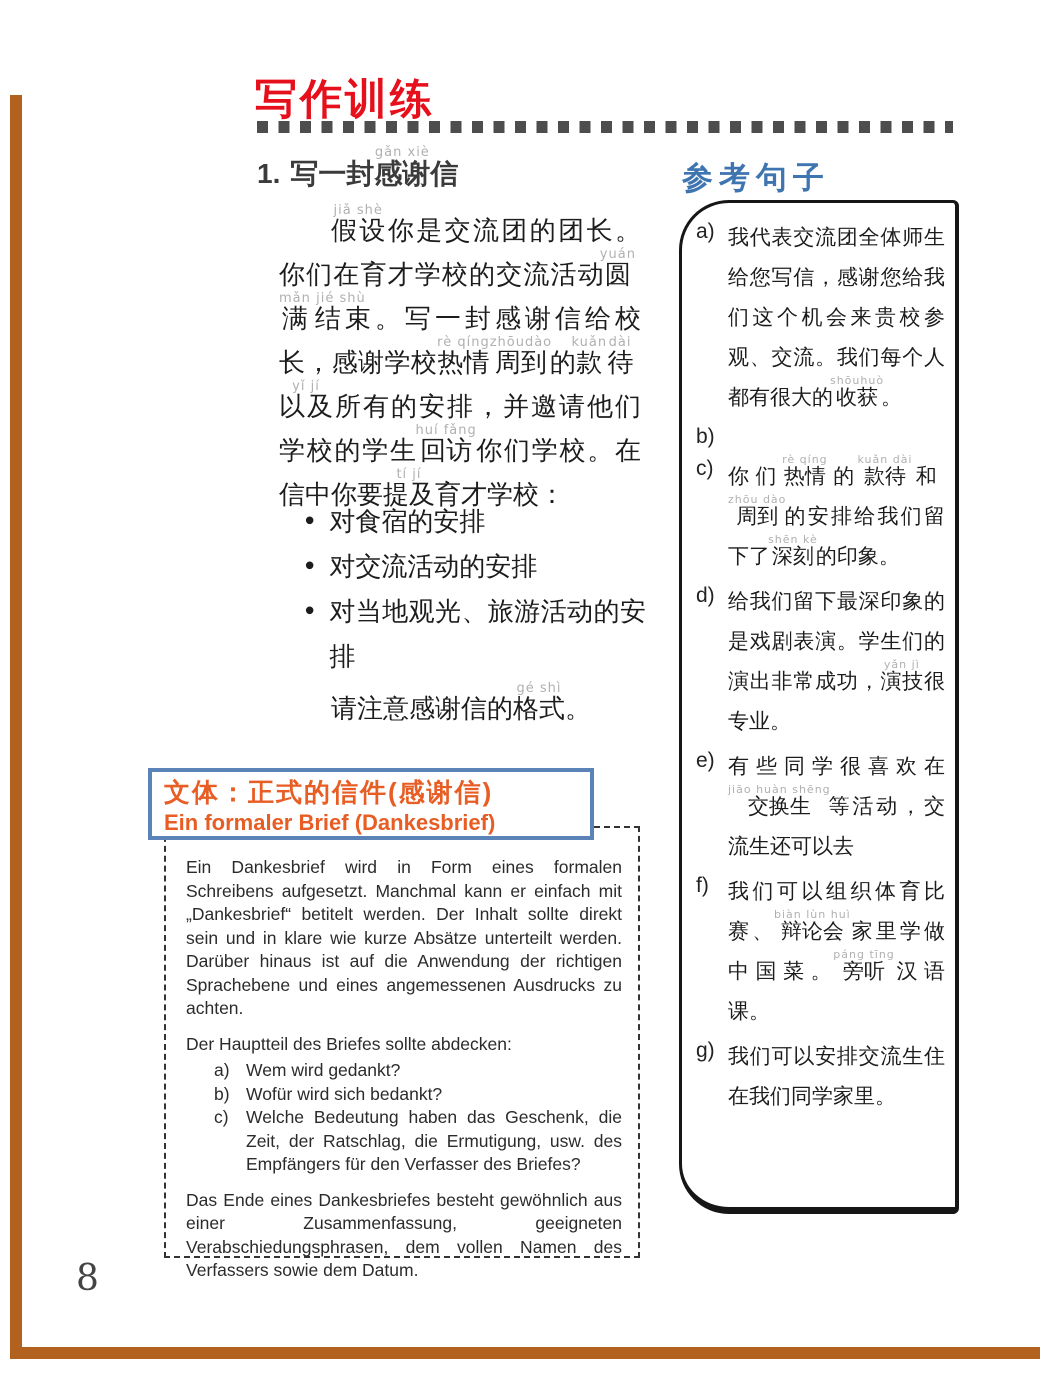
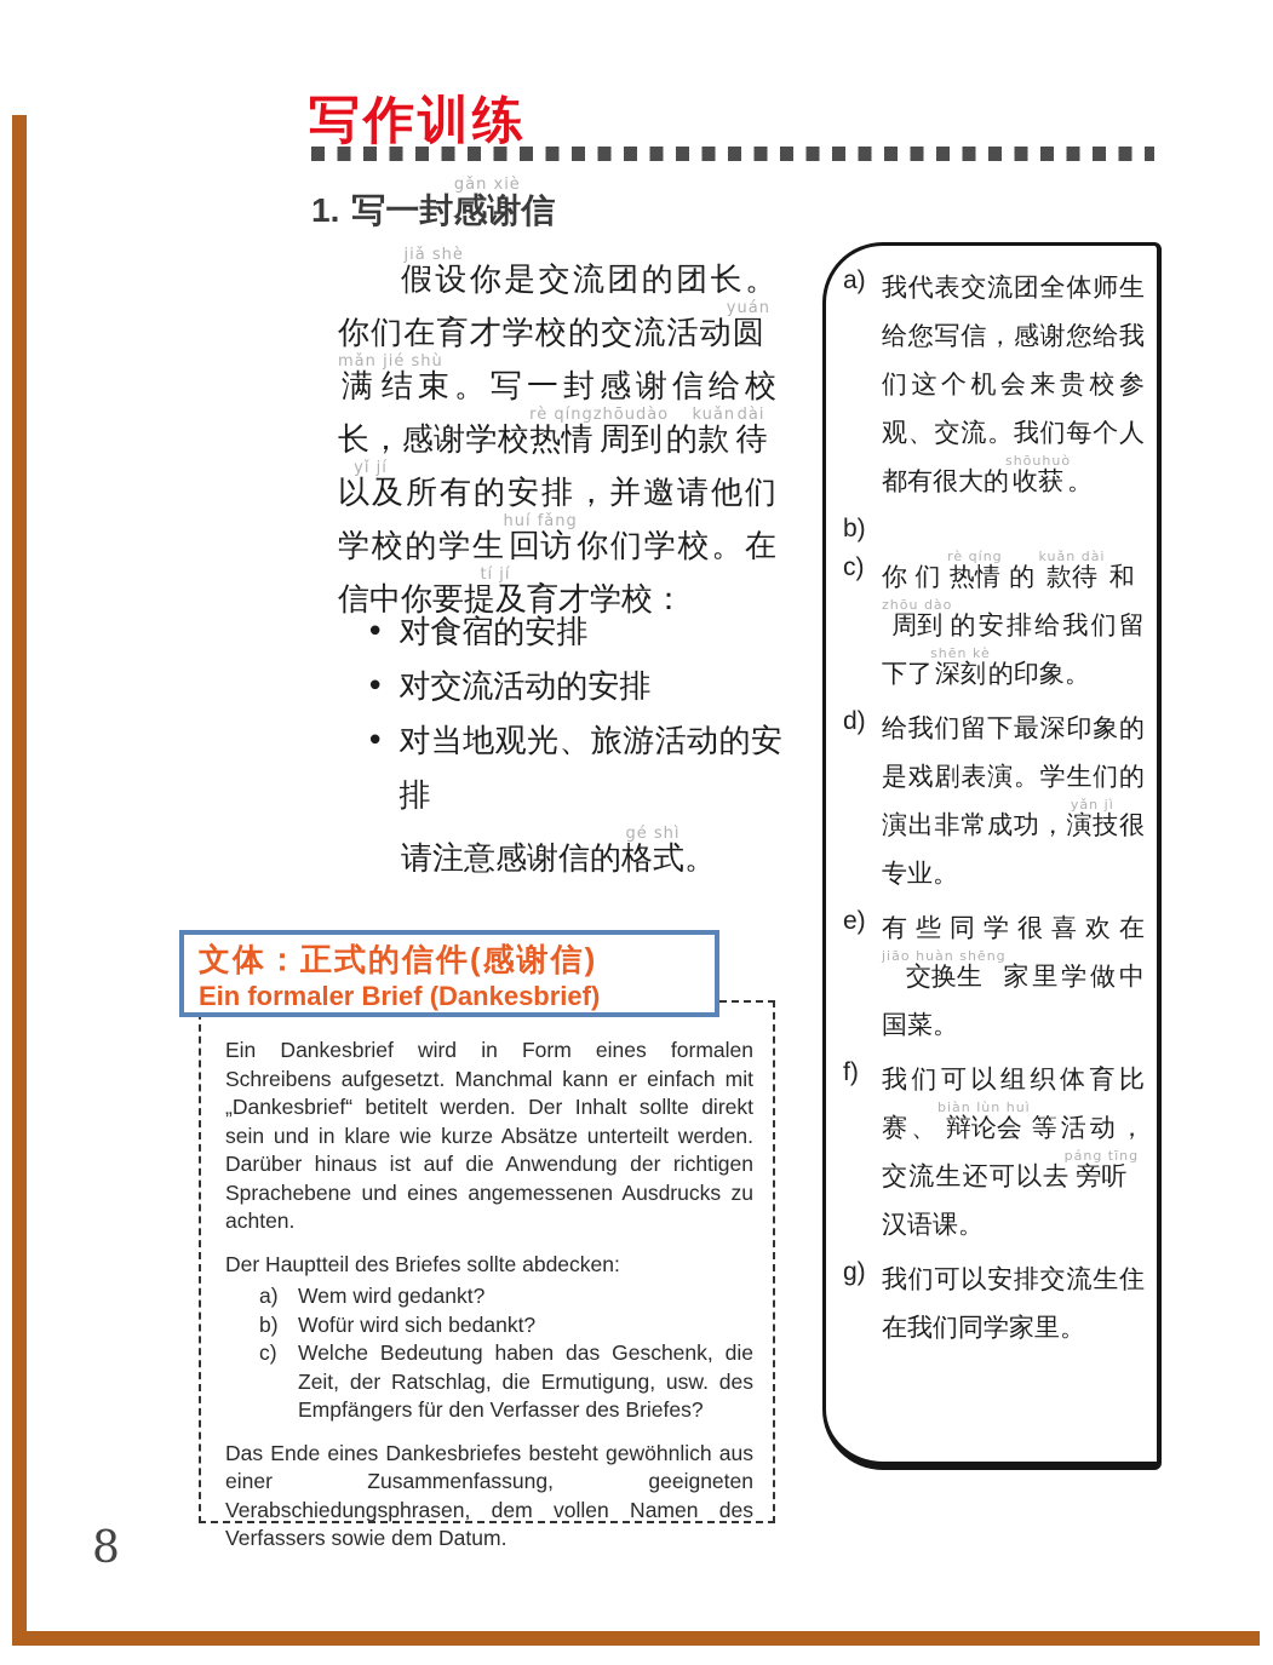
  写作训练
  1. 写一封感谢gǎn xiè信
  假设jiǎ shè你是交流团的团长。你们在育才学校的交流活动圆yuán满mǎn结束jié shù。写一封感谢信给校长，感谢学校热情rè qíng周到zhōudào的款kuǎn待dài以及yǐ jí所有的安排，并邀请他们学校的学生回访huí fǎng你们学校。在信中你要提及tí jí育才学校：
  •
  对食宿的安排
  •
  对交流活动的安排
  •
  对当地观光、旅游活动的安排
  请注意感谢信的格式gé shì。
  文体：正式的信件(感谢信)
  Ein formaler Brief (Dankesbrief)
  Ein Dankesbrief wird in Form eines formalen Schreibens aufgesetzt. Manchmal kann er einfach mit „Dankesbrief“ betitelt werden. Der Inhalt sollte direkt sein und in klare wie kurze Absätze unterteilt werden. Darüber hinaus ist auf die Anwendung der richtigen Sprachebene und eines angemessenen Ausdrucks zu achten.
  Der Hauptteil des Briefes sollte abdecken:
  a)
  Wem wird gedankt?
  b)
  Wofür wird sich bedankt?
  c)
  Welche Bedeutung haben das Geschenk, die Zeit, der Ratschlag, die Ermutigung, usw. des Empfängers für den Verfasser des Briefes?
  Das Ende eines Dankesbriefes besteht gewöhnlich aus einer Zusammenfassung, geeigneten Verabschiedungsphrasen, dem vollen Namen des Verfassers sowie dem Datum.
- 参考句子
  a)
  我代表交流团全体师生给您写信，感谢您给我们这个机会来贵校参观、交流。我们每个人都有很大的收获shōuhuò。
  b)
  c)
  你们热情rè qíng的款待kuǎn dài和周到zhōu dào的安排给我们留下了深刻shēn kè的印象。
  d)
  给我们留下最深印象的是戏剧表演。学生们的演出非常成功，演技yǎn jì很专业。
  e)
- 有些同学很喜欢在交换生jiāo huàn shēng等活动，交流生还可以去
+ 有些同学很喜欢在交换生jiāo huàn shēng家里学做中国菜。
  f)
- 我们可以组织体育比赛、辩论会biàn lùn huì家里学做中国菜。旁听páng tīng汉语课。
+ 我们可以组织体育比赛、辩论会biàn lùn huì等活动，交流生还可以去旁听páng tīng汉语课。
  g)
  我们可以安排交流生住在我们同学家里。
  8
